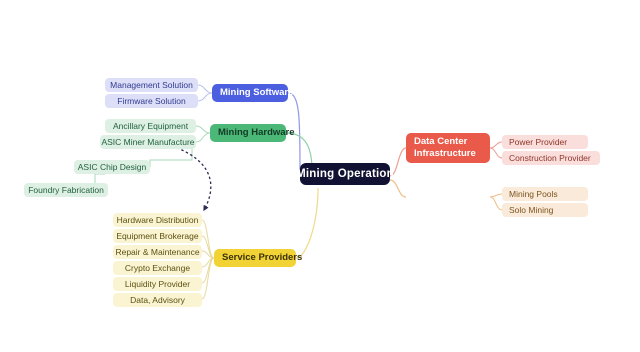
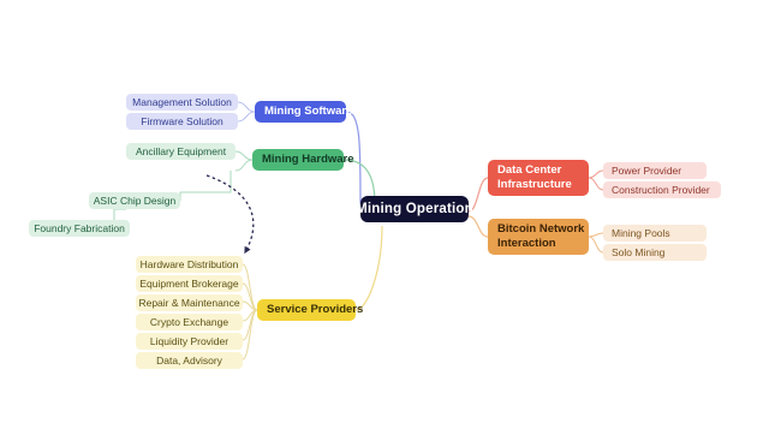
  Mining Operation
  Mining Software
  Mining Hardware
  Service Providers
  Data Center
  Infrastructure
+ Bitcoin Network
+ Interaction
  Management Solution
  Firmware Solution
  Ancillary Equipment
- ASIC Miner Manufacture
  ASIC Chip Design
  Foundry Fabrication
  Hardware Distribution
  Equipment Brokerage
  Repair & Maintenance
  Crypto Exchange
  Liquidity Provider
  Data, Advisory
  Power Provider
  Construction Provider
  Mining Pools
  Solo Mining
